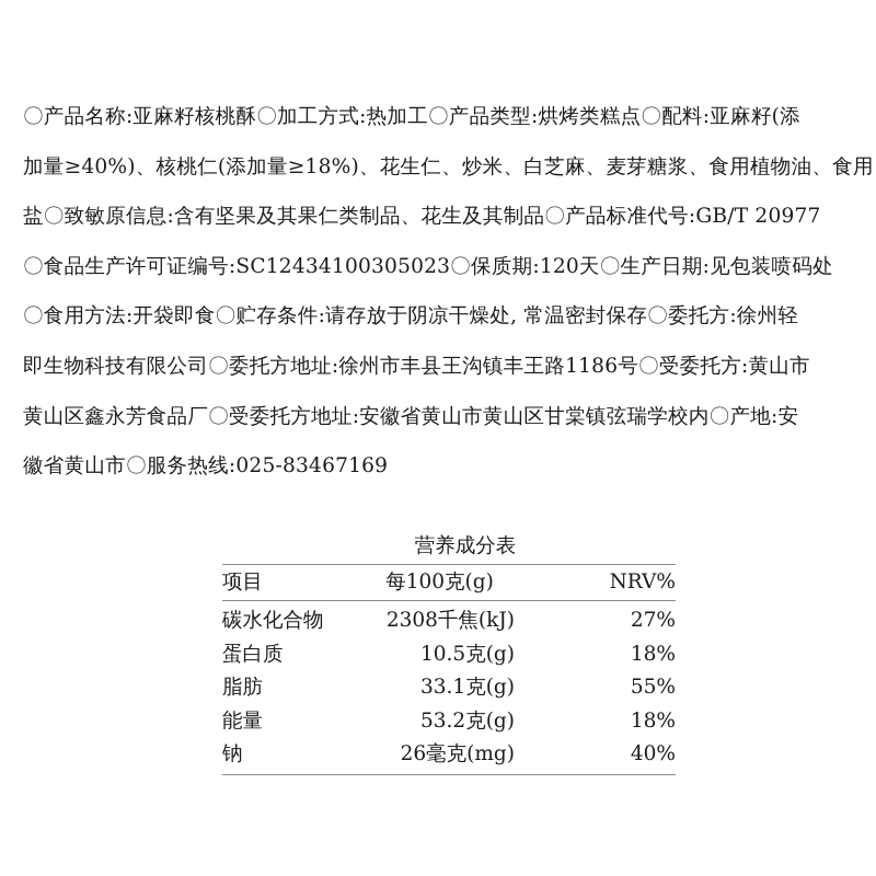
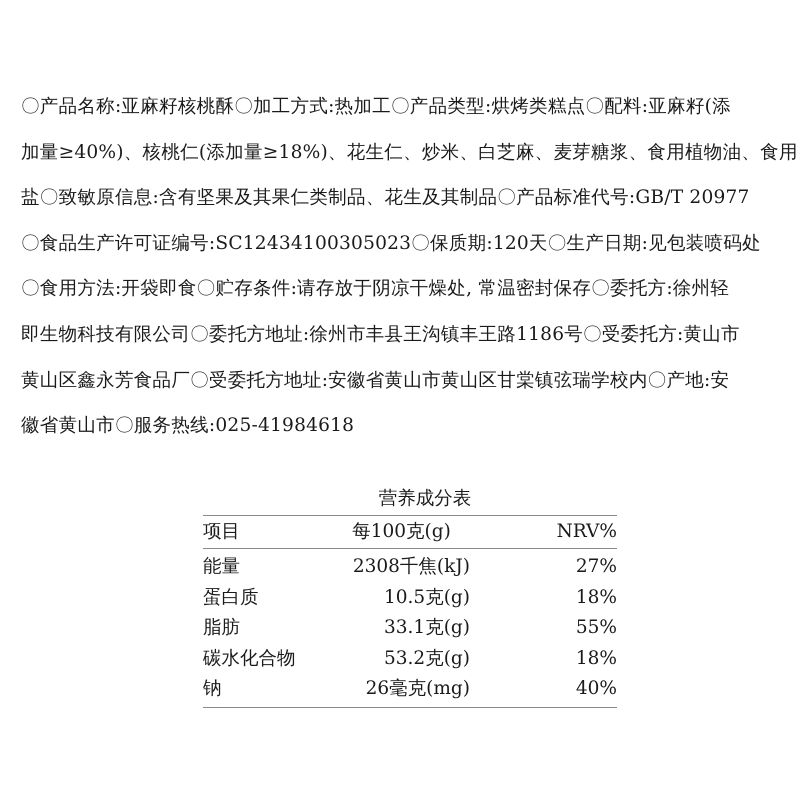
  〇产品名称:亚麻籽核桃酥〇加工方式:热加工〇产品类型:烘烤类糕点〇配料:亚麻籽(添
  加量≥40%)、核桃仁(添加量≥18%)、花生仁、炒米、白芝麻、麦芽糖浆、食用植物油、食用
  盐〇致敏原信息:含有坚果及其果仁类制品、花生及其制品〇产品标准代号:GB/T 20977
  〇食品生产许可证编号:SC12434100305023〇保质期:120天〇生产日期:见包装喷码处
  〇食用方法:开袋即食〇贮存条件:请存放于阴凉干燥处, 常温密封保存〇委托方:徐州轻
  即生物科技有限公司〇委托方地址:徐州市丰县王沟镇丰王路1186号〇受委托方:黄山市
  黄山区鑫永芳食品厂〇受委托方地址:安徽省黄山市黄山区甘棠镇弦瑞学校内〇产地:安
- 徽省黄山市〇服务热线:025-83467169
+ 徽省黄山市〇服务热线:025-41984618
  营养成分表
  项目	每100克(g)	NRV%
- 碳水化合物	2308千焦(kJ)	27%
+ 能量	2308千焦(kJ)	27%
  蛋白质	10.5克(g)	18%
  脂肪	33.1克(g)	55%
- 能量	53.2克(g)	18%
+ 碳水化合物	53.2克(g)	18%
  钠	26毫克(mg)	40%
